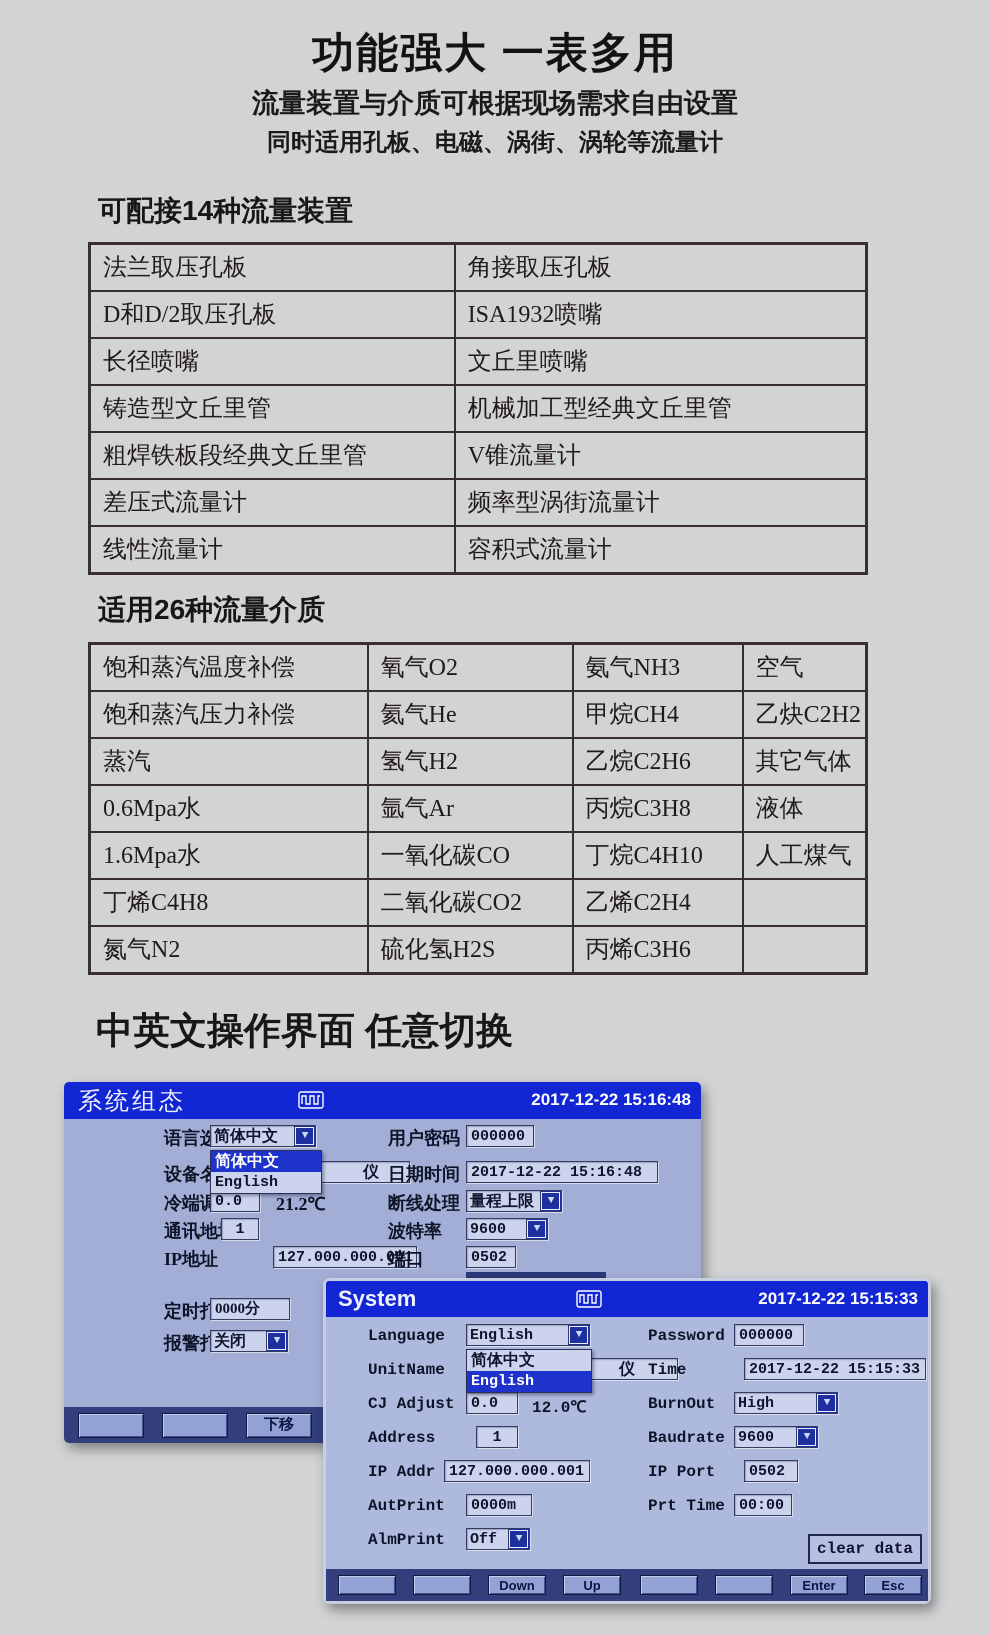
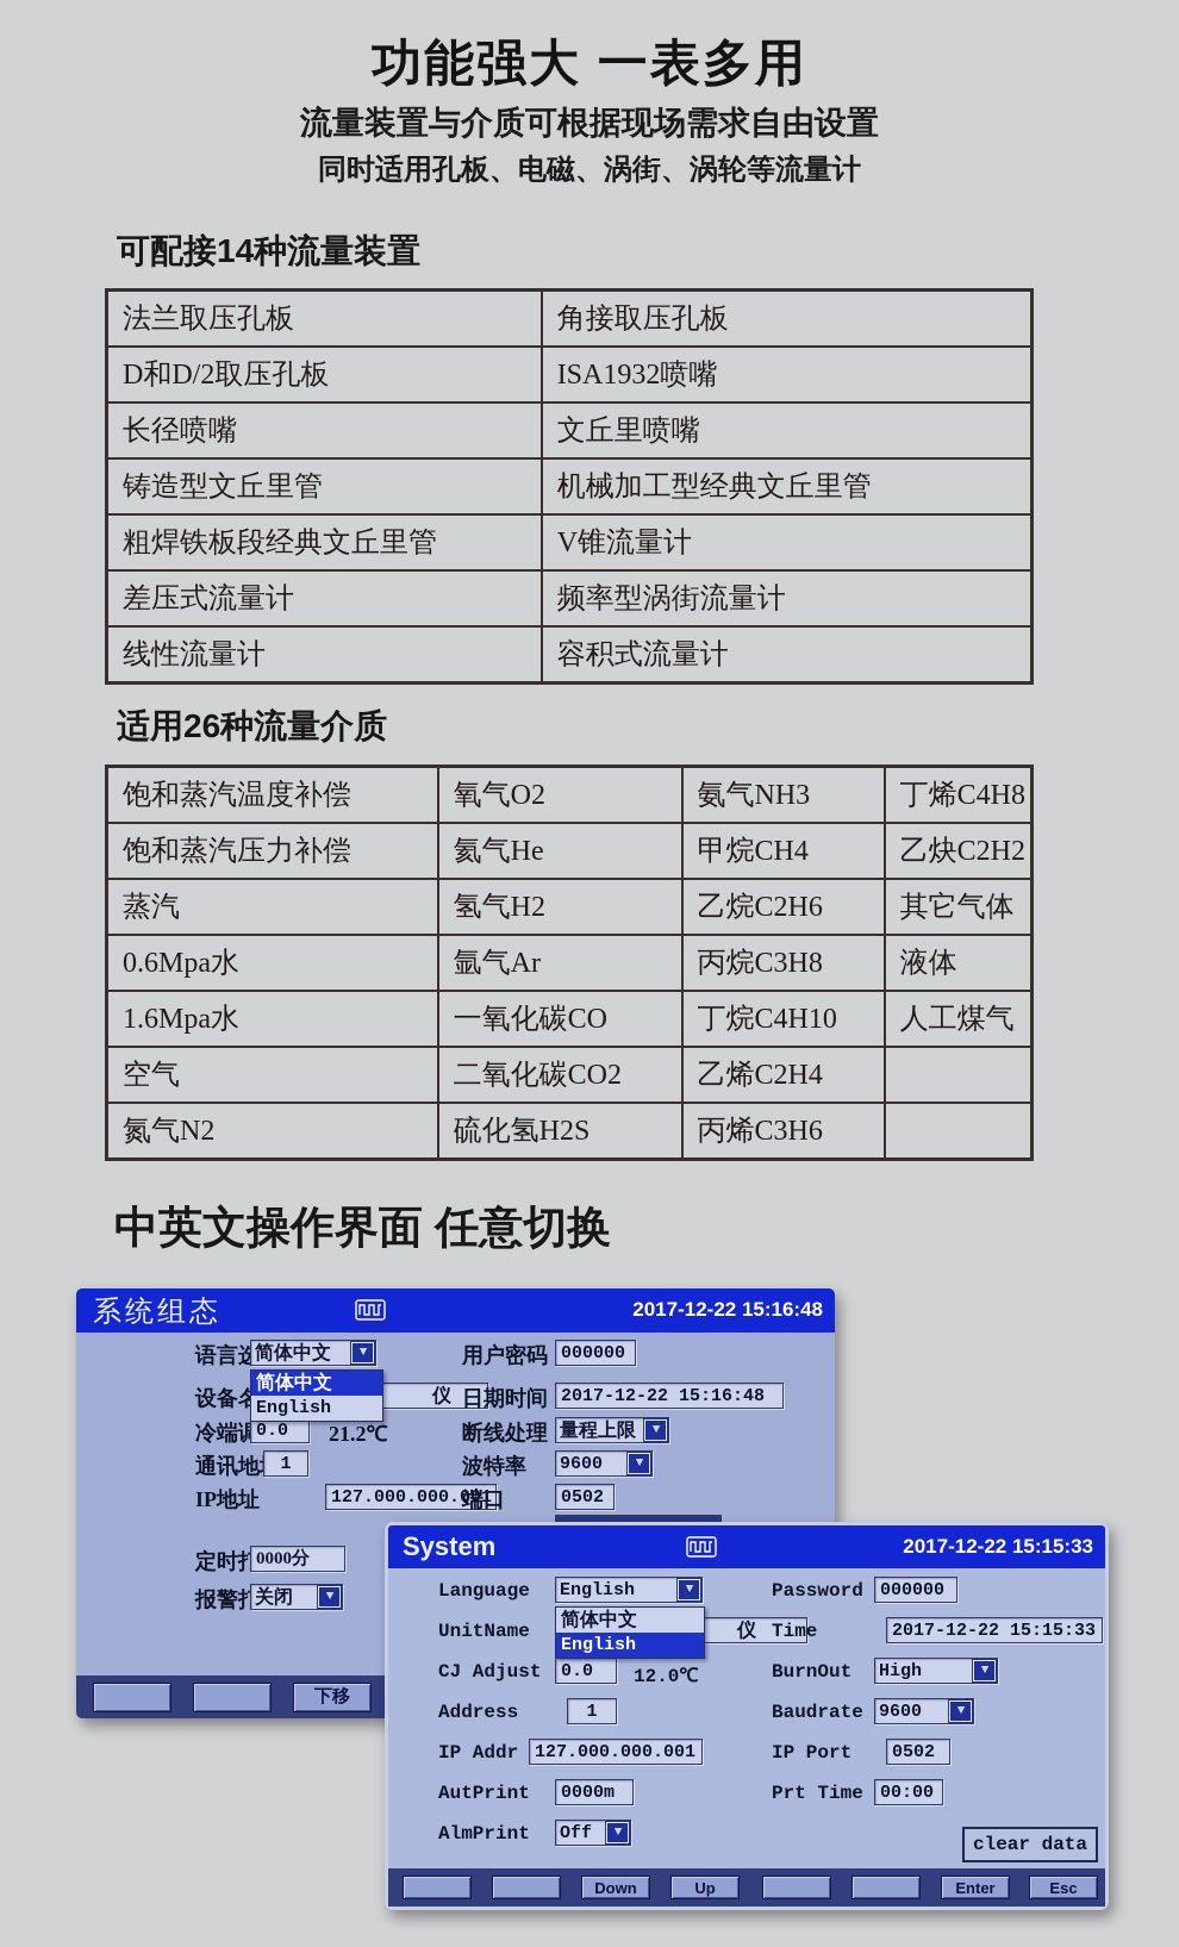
  功能强大 一表多用
  流量装置与介质可根据现场需求自由设置
  同时适用孔板、电磁、涡街、涡轮等流量计
  可配接14种流量装置
  适用26种流量介质
  中英文操作界面 任意切换
  法兰取压孔板	角接取压孔板
  D和D/2取压孔板	ISA1932喷嘴
  长径喷嘴	文丘里喷嘴
  铸造型文丘里管	机械加工型经典文丘里管
  粗焊铁板段经典文丘里管	V锥流量计
  差压式流量计	频率型涡街流量计
  线性流量计	容积式流量计
- 饱和蒸汽温度补偿	氧气O2	氨气NH3	空气
+ 饱和蒸汽温度补偿	氧气O2	氨气NH3	丁烯C4H8
  饱和蒸汽压力补偿	氦气He	甲烷CH4	乙炔C2H2
  蒸汽	氢气H2	乙烷C2H6	其它气体
  0.6Mpa水	氩气Ar	丙烷C3H8	液体
  1.6Mpa水	一氧化碳CO	丁烷C4H10	人工煤气
- 丁烯C4H8	二氧化碳CO2	乙烯C2H4
+ 空气	二氧化碳CO2	乙烯C2H4
  氮气N2	硫化氢H2S	丙烯C3H6
  系统组态
  2017-12-22 15:16:48
  语言选
  简体中文
  ▼
  简体中文
  English
  设备名
  仪
  冷端调
  0.0
  21.2℃
  通讯地
  1
  IP地址
  127.000.000.001
  定时打
  0000分
  报警打
  关闭
  ▼
  用户密码
  000000
  日期时间
  2017-12-22 15:16:48
  断线处理
  量程上限
  ▼
  波特率
  9600
  ▼
  端口
  0502
  下移
  System
  2017-12-22 15:15:33
  Language
  English
  ▼
  简体中文
  English
  UnitName
  仪
  CJ Adjust
  0.0
  12.0℃
  Address
  1
  IP Addr
  127.000.000.001
  AutPrint
  0000m
  AlmPrint
  Off
  ▼
  Password
  000000
  Time
  2017-12-22 15:15:33
  BurnOut
  High
  ▼
  Baudrate
  9600
  ▼
  IP Port
  0502
  Prt Time
  00:00
  clear data
  Down
  Up
  Enter
  Esc
